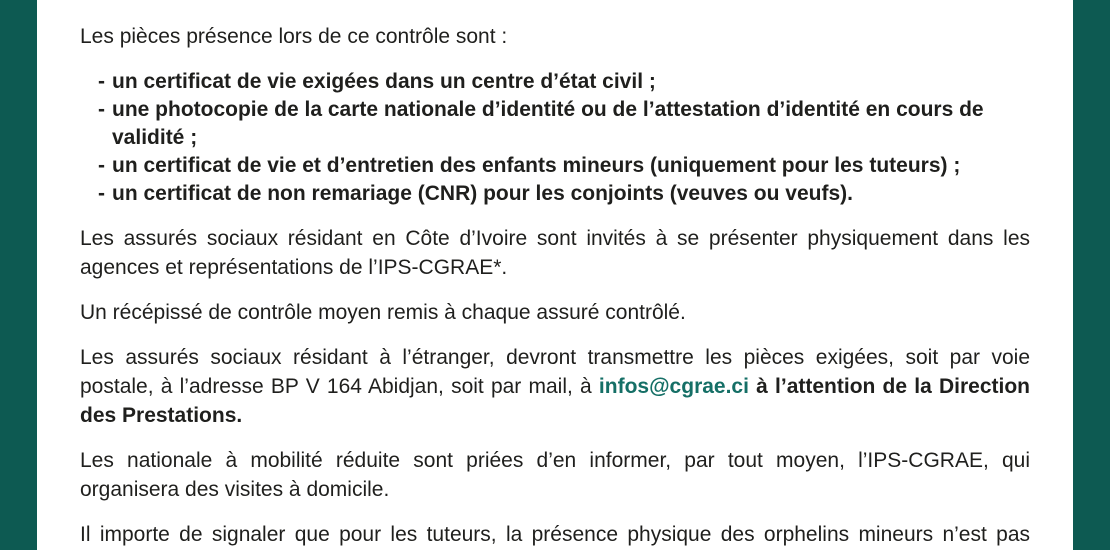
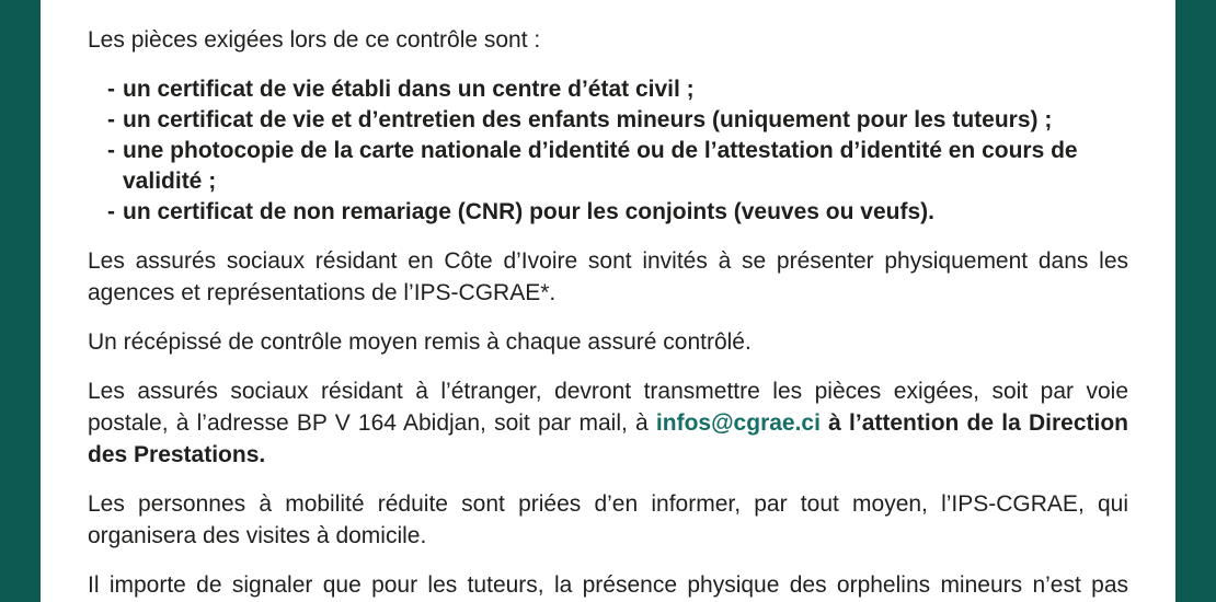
- Les pièces présence lors de ce contrôle sont :
+ Les pièces exigées lors de ce contrôle sont :
  -
- un certificat de vie exigées dans un centre d’état civil ;
+ un certificat de vie établi dans un centre d’état civil ;
  -
- une photocopie de la carte nationale d’identité ou de l’attestation d’identité en cours de validité ;
+ un certificat de vie et d’entretien des enfants mineurs (uniquement pour les tuteurs) ;
  -
- un certificat de vie et d’entretien des enfants mineurs (uniquement pour les tuteurs) ;
+ une photocopie de la carte nationale d’identité ou de l’attestation d’identité en cours de validité ;
  -
  un certificat de non remariage (CNR) pour les conjoints (veuves ou veufs).
  Les assurés sociaux résidant en Côte d’Ivoire sont invités à se présenter physiquement dans les agences et représentations de l’IPS-CGRAE*.
  Un récépissé de contrôle moyen remis à chaque assuré contrôlé.
  Les assurés sociaux résidant à l’étranger, devront transmettre les pièces exigées, soit par voie postale, à l’adresse BP V 164 Abidjan, soit par mail, à infos@cgrae.ci à l’attention de la Direction des Prestations.
- Les nationale à mobilité réduite sont priées d’en informer, par tout moyen, l’IPS-CGRAE, qui organisera des visites à domicile.
+ Les personnes à mobilité réduite sont priées d’en informer, par tout moyen, l’IPS-CGRAE, qui organisera des visites à domicile.
  Il importe de signaler que pour les tuteurs, la présence physique des orphelins mineurs n’est pas
